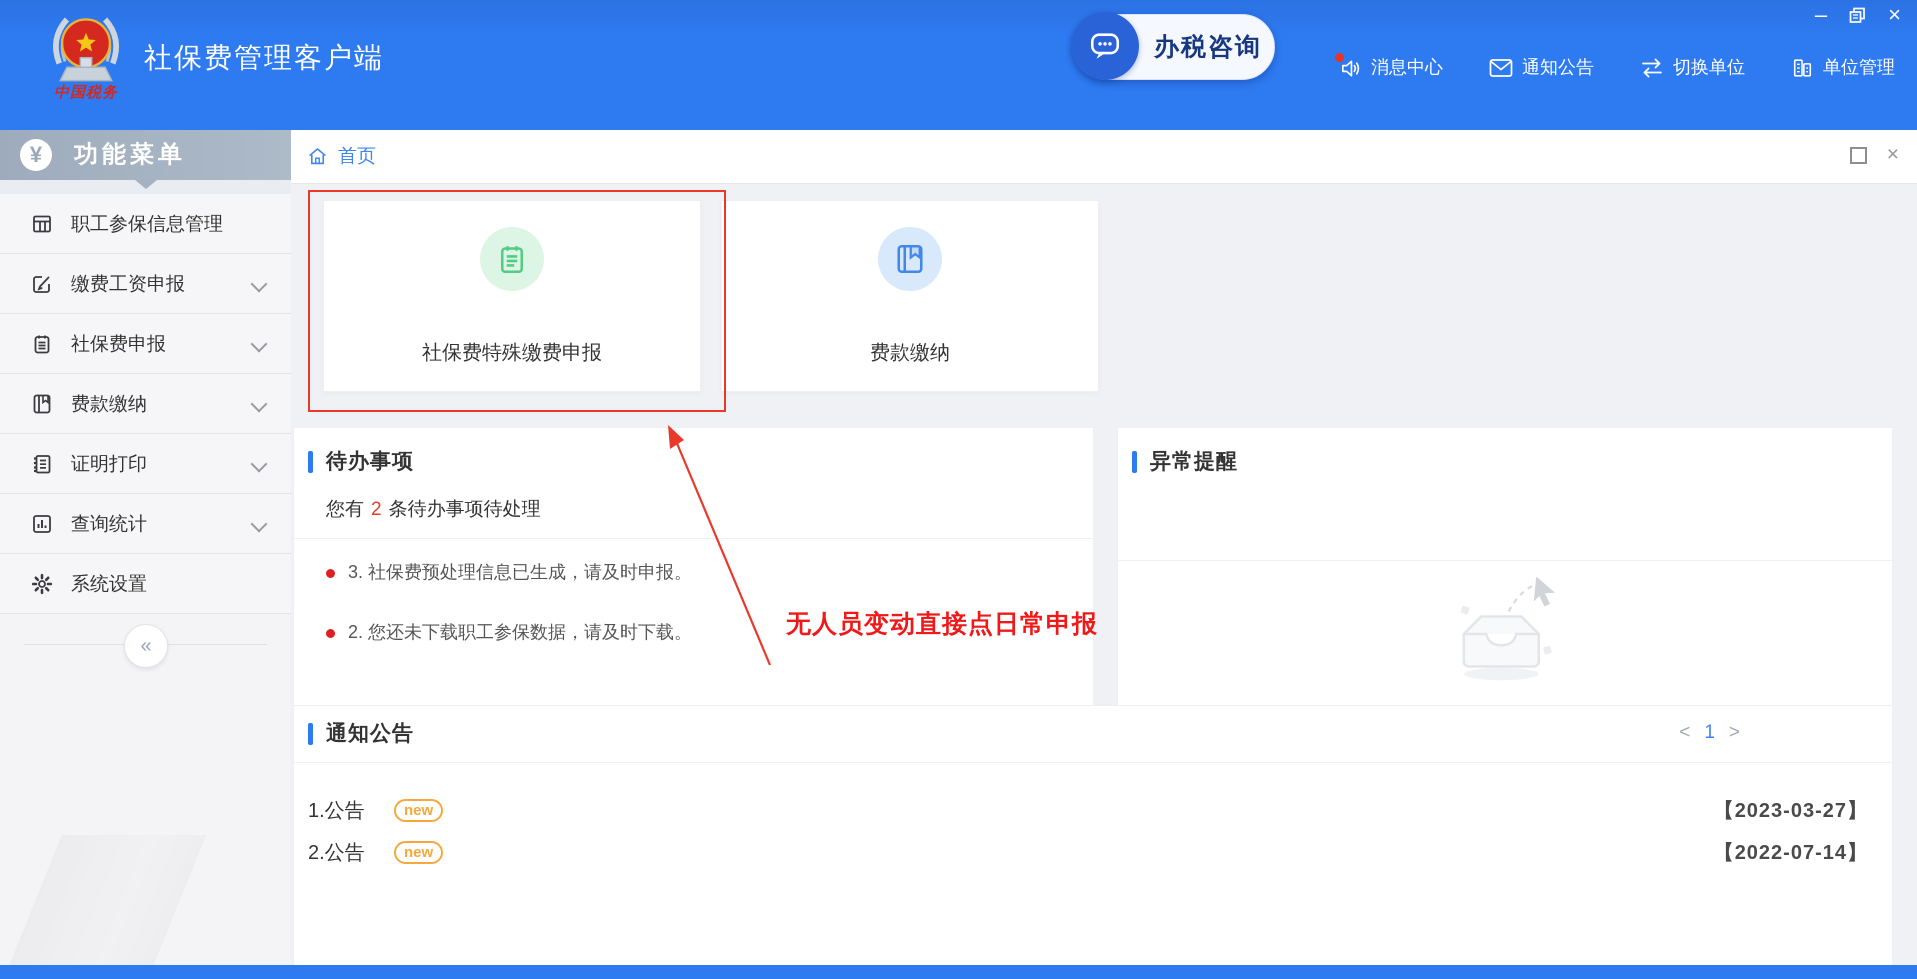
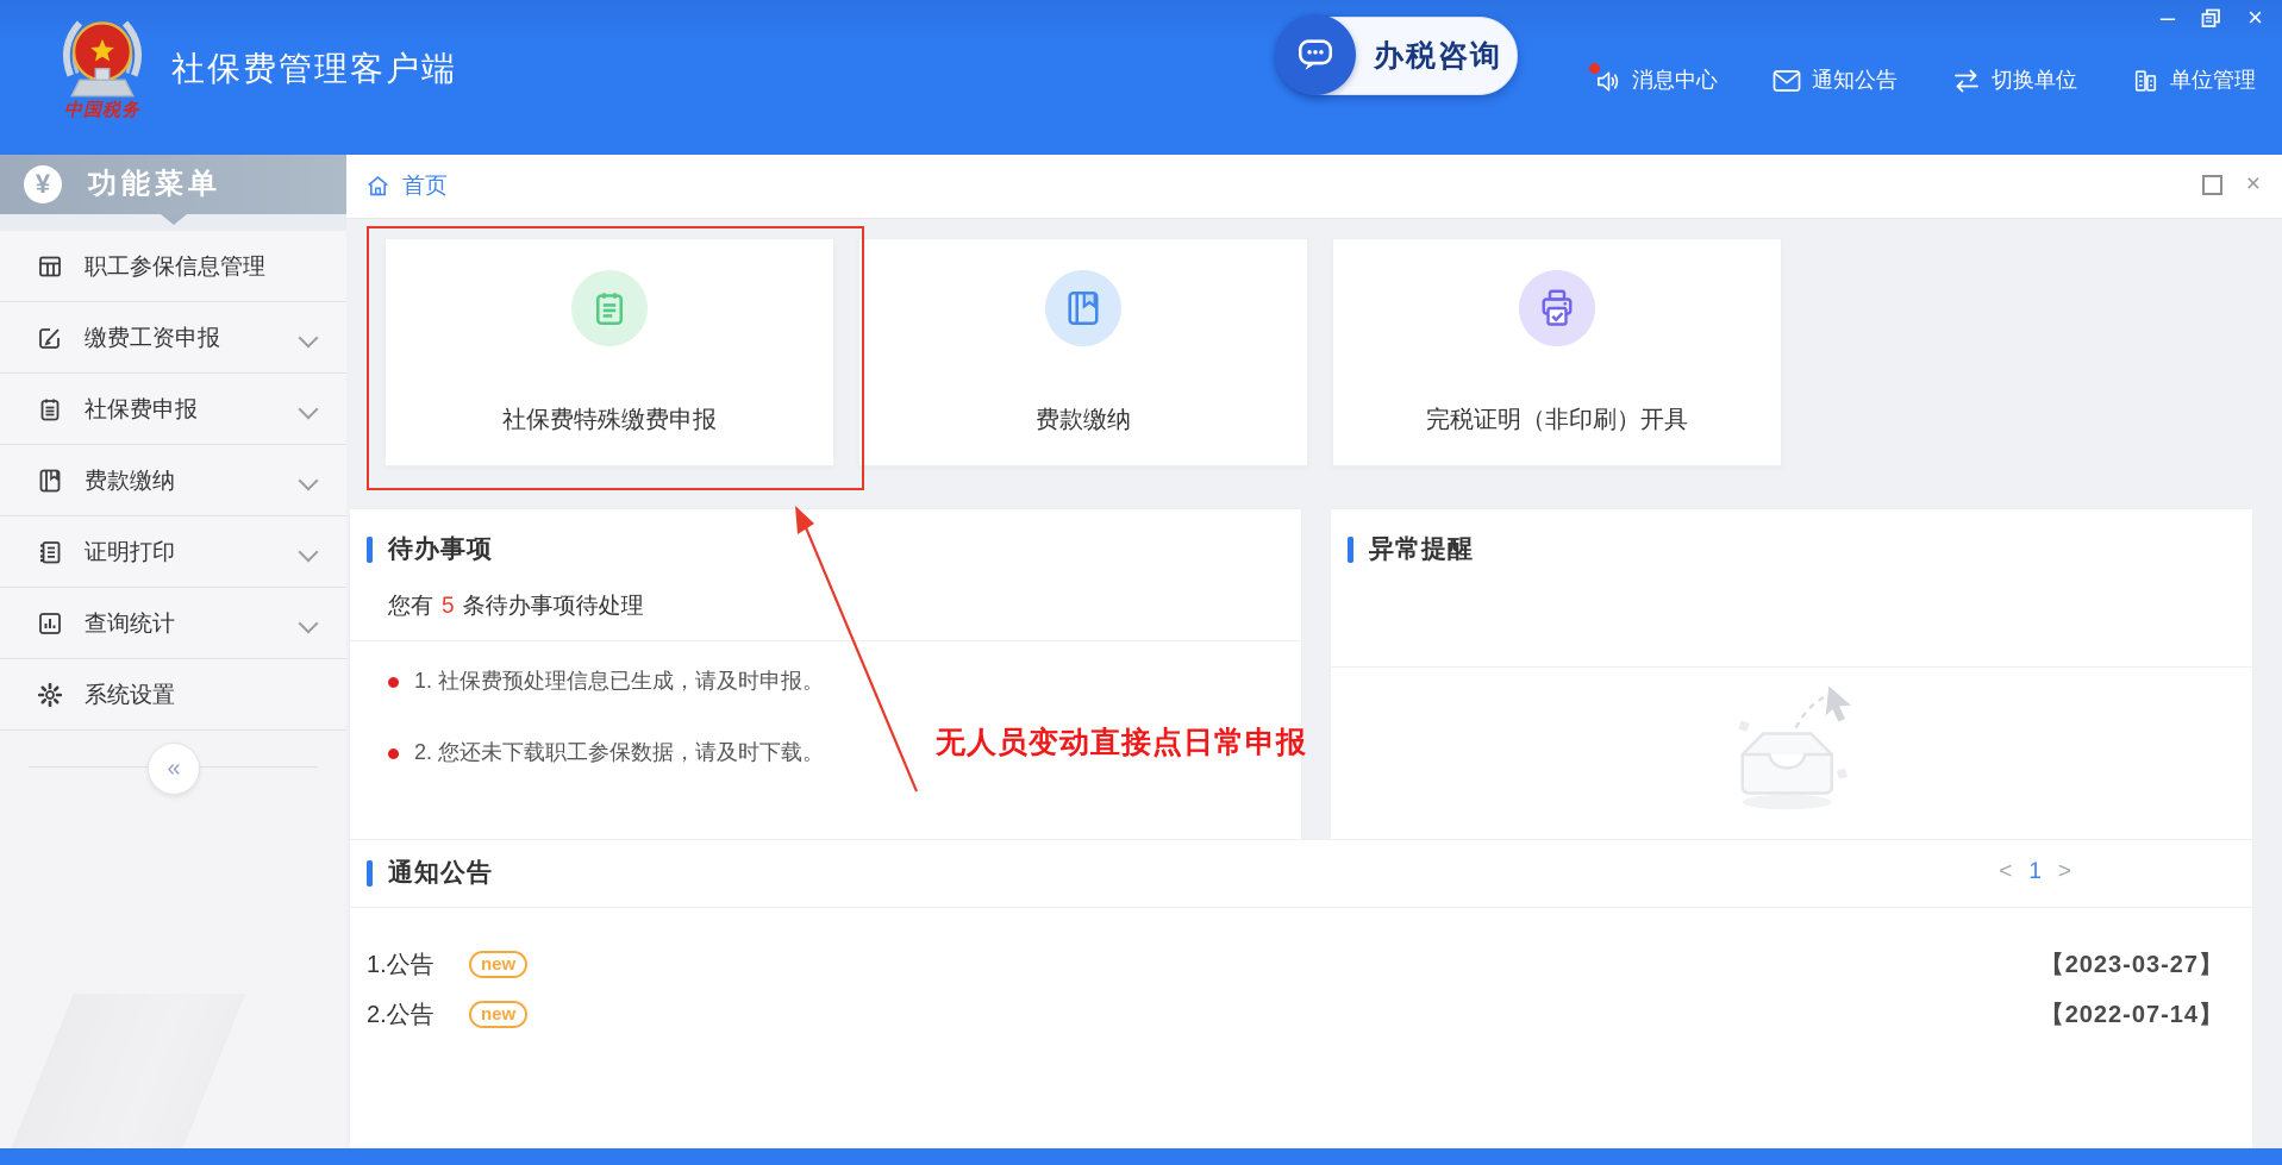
  中国税务
  社保费管理客户端
  办税咨询
  消息中心
  通知公告
  切换单位
  单位管理
  –
  ×
  ¥
  功能菜单
  职工参保信息管理
  缴费工资申报
  社保费申报
  费款缴纳
  证明打印
  查询统计
  系统设置
  «
  首页
  ×
  社保费特殊缴费申报
  费款缴纳
+ 完税证明（非印刷）开具
  待办事项
- 您有 2 条待办事项待处理
+ 您有 5 条待办事项待处理
- 3. 社保费预处理信息已生成，请及时申报。
+ 1. 社保费预处理信息已生成，请及时申报。
  2. 您还未下载职工参保数据，请及时下载。
  异常提醒
  通知公告
  <
  1
  >
  1.公告
  new
  【2023-03-27】
  2.公告
  new
  【2022-07-14】
  无人员变动直接点日常申报
